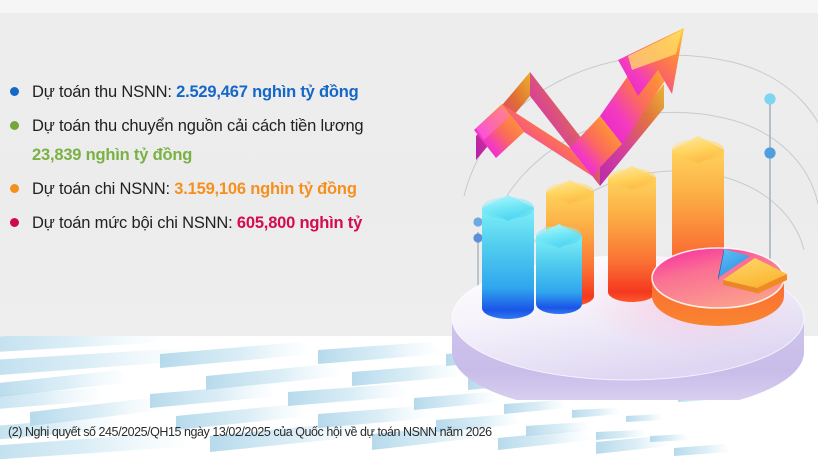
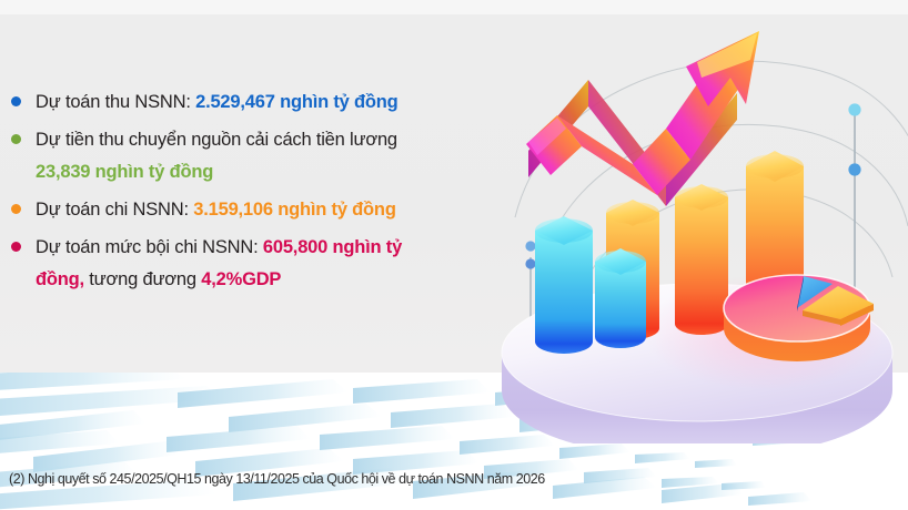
  Dự toán thu NSNN: 2.529,467 nghìn tỷ đồng
- Dự toán thu chuyển nguồn cải cách tiền lương
+ Dự tiền thu chuyển nguồn cải cách tiền lương
  23,839 nghìn tỷ đồng
  Dự toán chi NSNN: 3.159,106 nghìn tỷ đồng
  Dự toán mức bội chi NSNN: 605,800 nghìn tỷ
+ đồng, tương đương 4,2%GDP
- (2) Nghị quyết số 245/2025/QH15 ngày 13/02/2025 của Quốc hội về dự toán NSNN năm 2026
+ (2) Nghị quyết số 245/2025/QH15 ngày 13/11/2025 của Quốc hội về dự toán NSNN năm 2026
